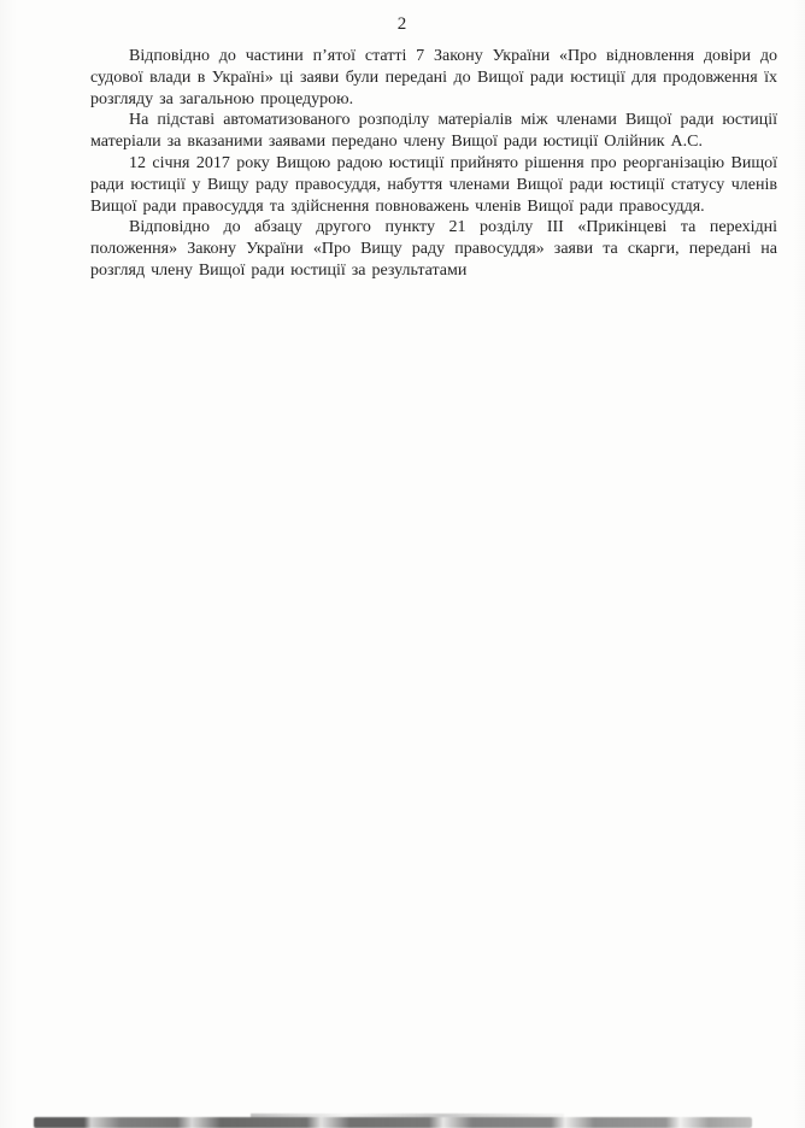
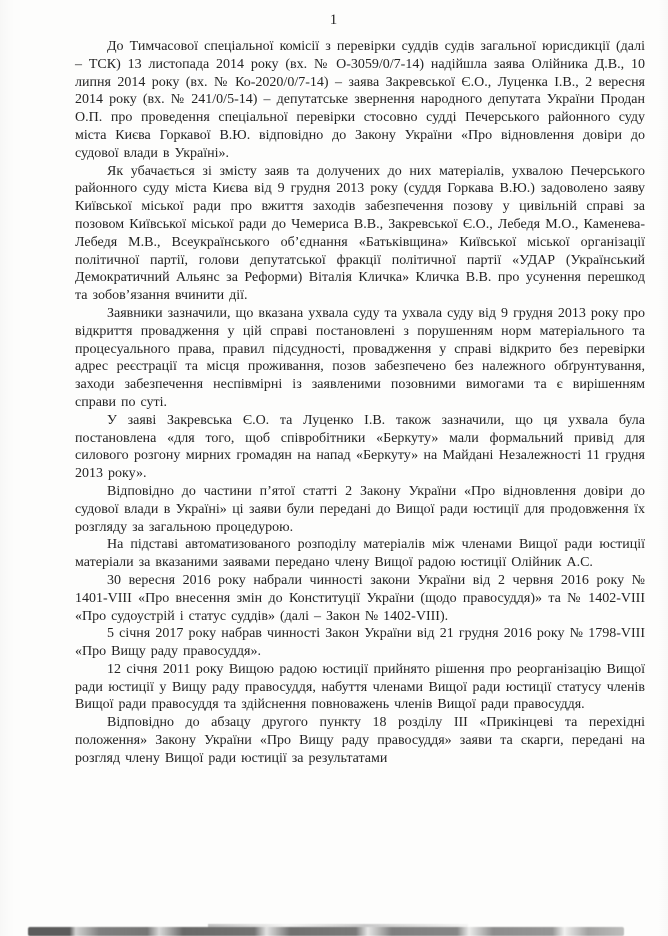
- 2
+ 1
+ До Тимчасової спеціальної комісії з перевірки суддів судів загальної юрисдикції (далі – ТСК) 13 листопада 2014 року (вх. № О-3059/0/7-14) надійшла заява Олійника Д.В., 10 липня 2014 року (вх. № Ко-2020/0/7-14) – заява Закревської Є.О., Луценка І.В., 2 вересня 2014 року (вх. № 241/0/5-14) – депутатське звернення народного депутата України Продан О.П. про проведення спеціальної перевірки стосовно судді Печерського районного суду міста Києва Горкавої В.Ю. відповідно до Закону України «Про відновлення довіри до судової влади в Україні».
+ Як убачається зі змісту заяв та долучених до них матеріалів, ухвалою Печерського районного суду міста Києва від 9 грудня 2013 року (суддя Горкава В.Ю.) задоволено заяву Київської міської ради про вжиття заходів забезпечення позову у цивільній справі за позовом Київської міської ради до Чемериса В.В., Закревської Є.О., Лебедя М.О., Каменева-Лебедя М.В., Всеукраїнського об’єднання «Батьківщина» Київської міської організації політичної партії, голови депутатської фракції політичної партії «УДАР (Український Демократичний Альянс за Реформи) Віталія Кличка» Кличка В.В. про усунення перешкод та зобов’язання вчинити дії.
+ Заявники зазначили, що вказана ухвала суду та ухвала суду від 9 грудня 2013 року про відкриття провадження у цій справі постановлені з порушенням норм матеріального та процесуального права, правил підсудності, провадження у справі відкрито без перевірки адрес реєстрації та місця проживання, позов забезпечено без належного обґрунтування, заходи забезпечення неспівмірні із заявленими позовними вимогами та є вирішенням справи по суті.
+ У заяві Закревська Є.О. та Луценко І.В. також зазначили, що ця ухвала була постановлена «для того, щоб співробітники «Беркуту» мали формальний привід для силового розгону мирних громадян на напад «Беркуту» на Майдані Незалежності 11 грудня 2013 року».
- Відповідно до частини п’ятої статті 7 Закону України «Про відновлення довіри до судової влади в Україні» ці заяви були передані до Вищої ради юстиції для продовження їх розгляду за загальною процедурою.
+ Відповідно до частини п’ятої статті 2 Закону України «Про відновлення довіри до судової влади в Україні» ці заяви були передані до Вищої ради юстиції для продовження їх розгляду за загальною процедурою.
- На підставі автоматизованого розподілу матеріалів між членами Вищої ради юстиції матеріали за вказаними заявами передано члену Вищої ради юстиції Олійник А.С.
+ На підставі автоматизованого розподілу матеріалів між членами Вищої ради юстиції матеріали за вказаними заявами передано члену Вищої радою юстиції Олійник А.С.
+ 30 вересня 2016 року набрали чинності закони України від 2 червня 2016 року № 1401-VIII «Про внесення змін до Конституції України (щодо правосуддя)» та № 1402-VIII «Про судоустрій і статус суддів» (далі – Закон № 1402-VIII).
+ 5 січня 2017 року набрав чинності Закон України від 21 грудня 2016 року № 1798-VIII «Про Вищу раду правосуддя».
- 12 січня 2017 року Вищою радою юстиції прийнято рішення про реорганізацію Вищої ради юстиції у Вищу раду правосуддя, набуття членами Вищої ради юстиції статусу членів Вищої ради правосуддя та здійснення повноважень членів Вищої ради правосуддя.
+ 12 січня 2011 року Вищою радою юстиції прийнято рішення про реорганізацію Вищої ради юстиції у Вищу раду правосуддя, набуття членами Вищої ради юстиції статусу членів Вищої ради правосуддя та здійснення повноважень членів Вищої ради правосуддя.
- Відповідно до абзацу другого пункту 21 розділу ІІІ «Прикінцеві та перехідні положення» Закону України «Про Вищу раду правосуддя» заяви та скарги, передані на розгляд члену Вищої ради юстиції за результатами
+ Відповідно до абзацу другого пункту 18 розділу ІІІ «Прикінцеві та перехідні положення» Закону України «Про Вищу раду правосуддя» заяви та скарги, передані на розгляд члену Вищої ради юстиції за результатами
